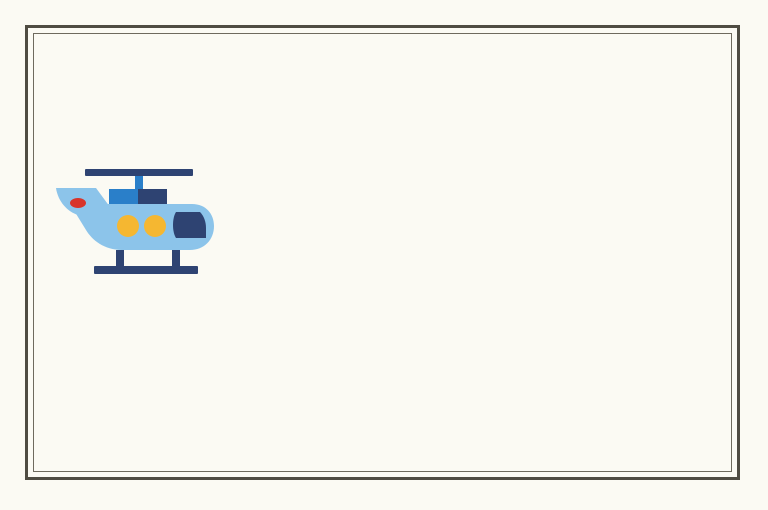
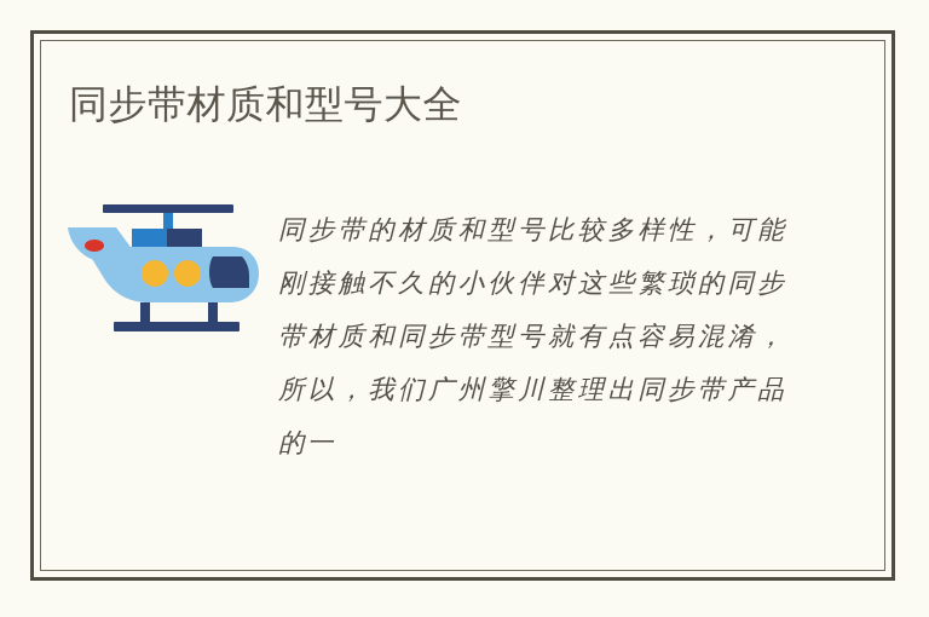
+ 同步带材质和型号大全
+ 同步带的材质和型号比较多样性，可能刚接触不久的小伙伴对这些繁琐的同步带材质和同步带型号就有点容易混淆，所以，我们广州擎川整理出同步带产品的一
